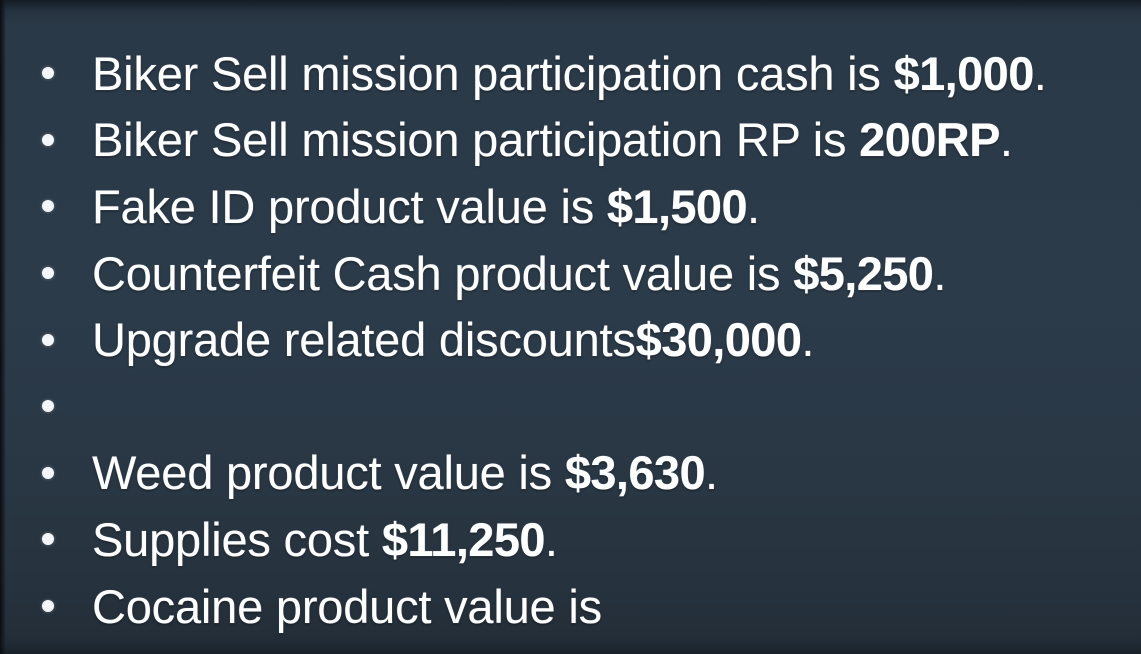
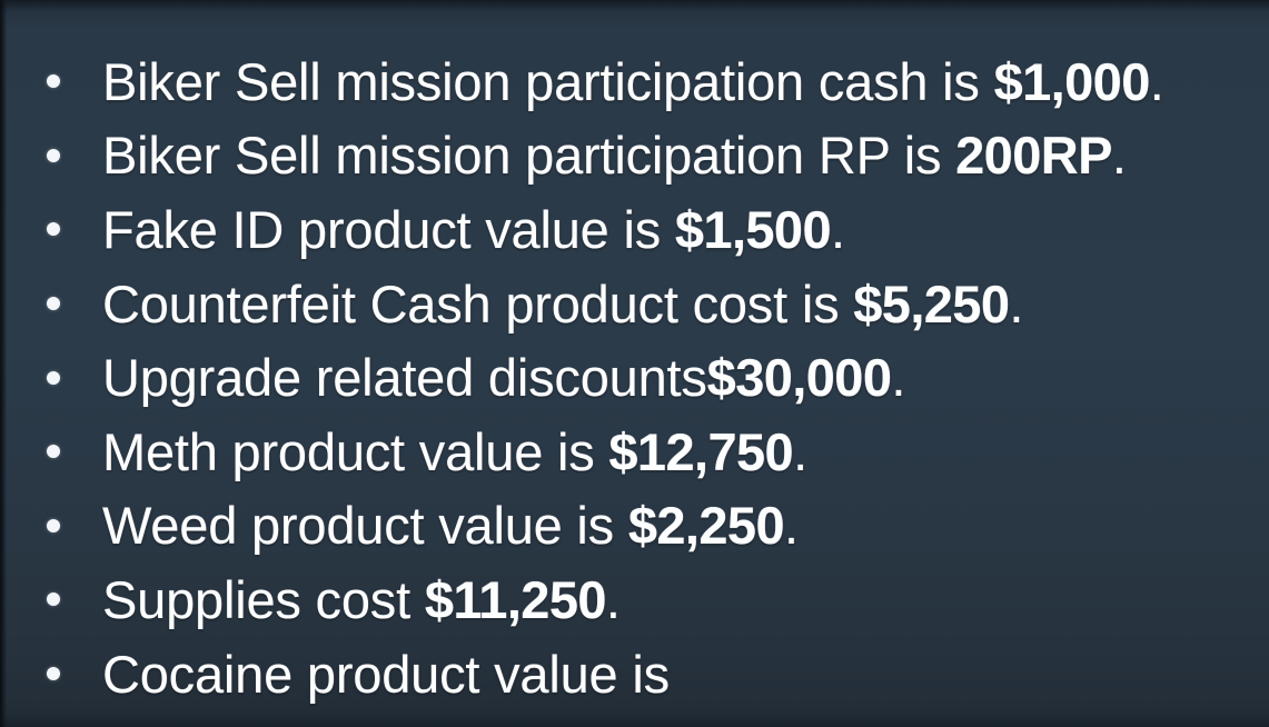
  Biker Sell mission participation cash is $1,000.
  Biker Sell mission participation RP is 200RP.
  Fake ID product value is $1,500.
- Counterfeit Cash product value is $5,250.
+ Counterfeit Cash product cost is $5,250.
  Upgrade related discounts$30,000.
+ Meth product value is $12,750.
- Weed product value is $3,630.
+ Weed product value is $2,250.
  Supplies cost $11,250.
  Cocaine product value is
